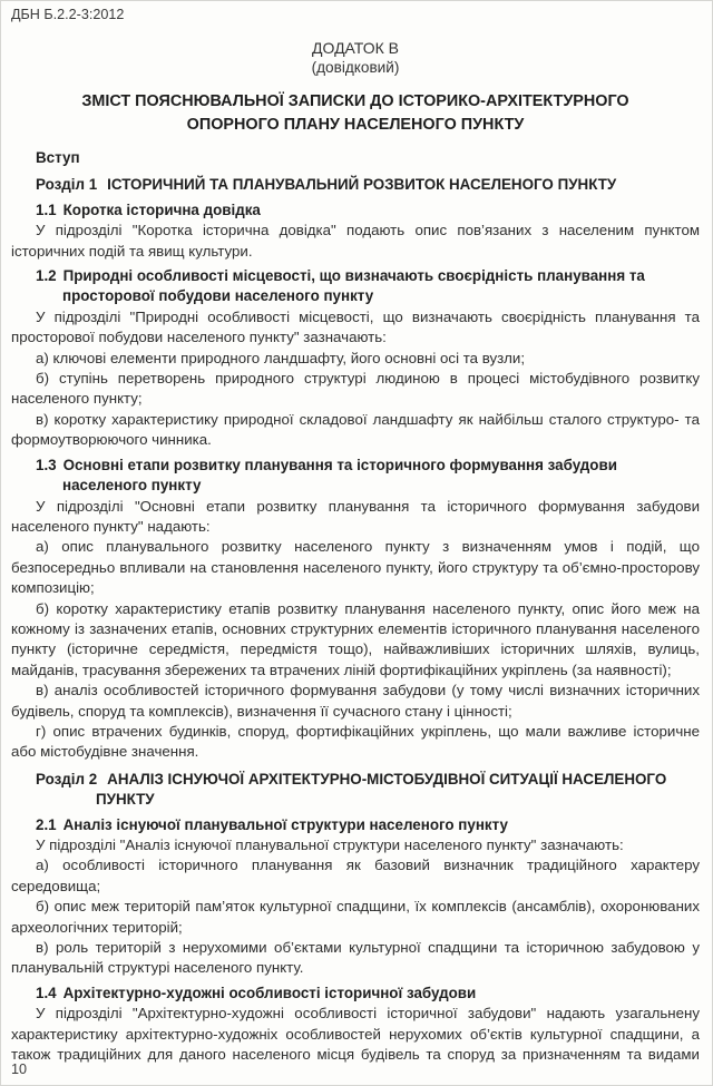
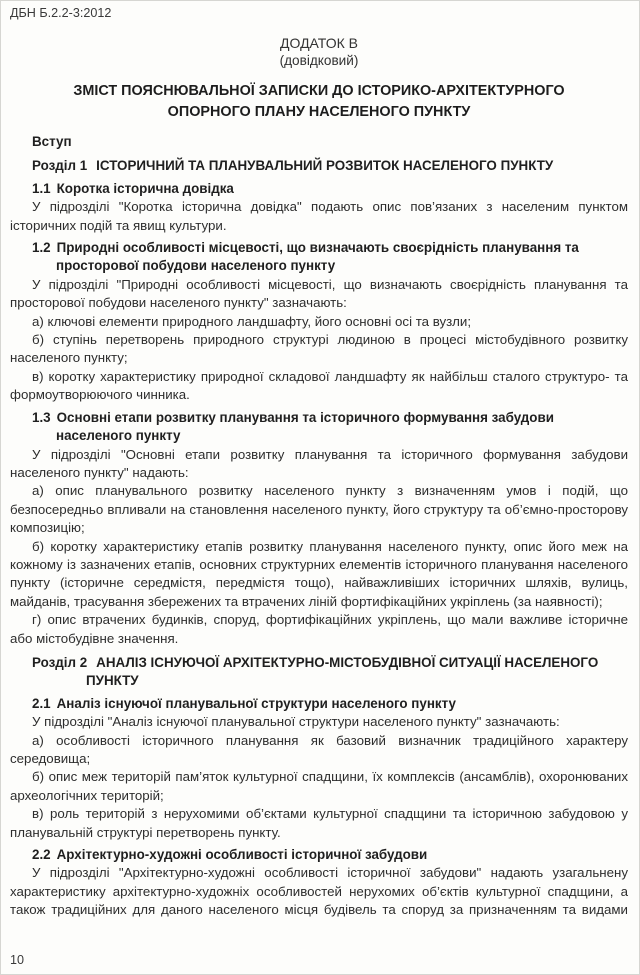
  ДБН Б.2.2-3:2012
  ДОДАТОК В
  (довідковий)
  ЗМІСТ ПОЯСНЮВАЛЬНОЇ ЗАПИСКИ ДО ІСТОРИКО-АРХІТЕКТУРНОГО
  ОПОРНОГО ПЛАНУ НАСЕЛЕНОГО ПУНКТУ
  Вступ
  Розділ 1 ІСТОРИЧНИЙ ТА ПЛАНУВАЛЬНИЙ РОЗВИТОК НАСЕЛЕНОГО ПУНКТУ
  1.1 Коротка історична довідка
  У підрозділі "Коротка історична довідка" подають опис пов’язаних з населеним пунктом історичних подій та явищ культури.
  1.2 Природні особливості місцевості, що визначають своєрідність планування та просторової побудови населеного пункту
  У підрозділі "Природні особливості місцевості, що визначають своєрідність планування та просторової побудови населеного пункту" зазначають:
  а) ключові елементи природного ландшафту, його основні осі та вузли;
  б) ступінь перетворень природного структурі людиною в процесі містобудівного розвитку населеного пункту;
  в) коротку характеристику природної складової ландшафту як найбільш сталого структуро- та формоутворюючого чинника.
  1.3 Основні етапи розвитку планування та історичного формування забудови населеного пункту
  У підрозділі "Основні етапи розвитку планування та історичного формування забудови населеного пункту" надають:
  а) опис планувального розвитку населеного пункту з визначенням умов і подій, що безпосередньо впливали на становлення населеного пункту, його структуру та об’ємно-просторову композицію;
  б) коротку характеристику етапів розвитку планування населеного пункту, опис його меж на кожному із зазначених етапів, основних структурних елементів історичного планування населеного пункту (історичне середмістя, передмістя тощо), найважливіших історичних шляхів, вулиць, майданів, трасування збережених та втрачених ліній фортифікаційних укріплень (за наявності);
- в) аналіз особливостей історичного формування забудови (у тому числі визначних історичних будівель, споруд та комплексів), визначення її сучасного стану і цінності;
  г) опис втрачених будинків, споруд, фортифікаційних укріплень, що мали важливе історичне або містобудівне значення.
  Розділ 2 АНАЛІЗ ІСНУЮЧОЇ АРХІТЕКТУРНО-МІСТОБУДІВНОЇ СИТУАЦІЇ НАСЕЛЕНОГО ПУНКТУ
  2.1 Аналіз існуючої планувальної структури населеного пункту
  У підрозділі "Аналіз існуючої планувальної структури населеного пункту" зазначають:
  а) особливості історичного планування як базовий визначник традиційного характеру середовища;
  б) опис меж територій пам’яток культурної спадщини, їх комплексів (ансамблів), охоронюваних археологічних територій;
- в) роль територій з нерухомими об’єктами культурної спадщини та історичною забудовою у планувальній структурі населеного пункту.
+ в) роль територій з нерухомими об’єктами культурної спадщини та історичною забудовою у планувальній структурі перетворень пункту.
- 1.4 Архітектурно-художні особливості історичної забудови
+ 2.2 Архітектурно-художні особливості історичної забудови
  У підрозділі "Архітектурно-художні особливості історичної забудови" надають узагальнену характеристику архітектурно-художніх особливостей нерухомих об’єктів культурної спадщини, а також традиційних для даного населеного місця будівель та споруд за призначенням та видами
  10
